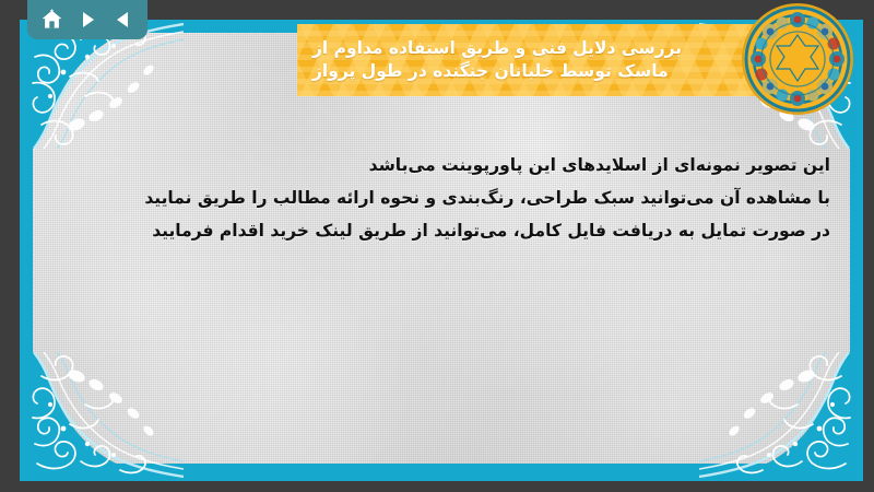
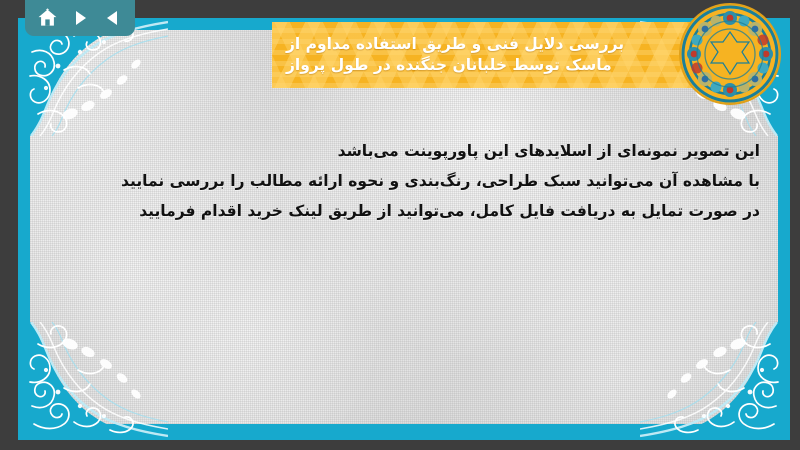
  این تصویر نمونه‌ای از اسلایدهای این پاورپوینت می‌باشد
- با مشاهده آن می‌توانید سبک طراحی، رنگ‌بندی و نحوه ارائه مطالب را طریق نمایید
+ با مشاهده آن می‌توانید سبک طراحی، رنگ‌بندی و نحوه ارائه مطالب را بررسی نمایید
  در صورت تمایل به دریافت فایل کامل، می‌توانید از طریق لینک خرید اقدام فرمایید
  بررسی دلایل فنی و طریق استفاده مداوم از
  ماسک توسط خلبانان جنگنده در طول پرواز
